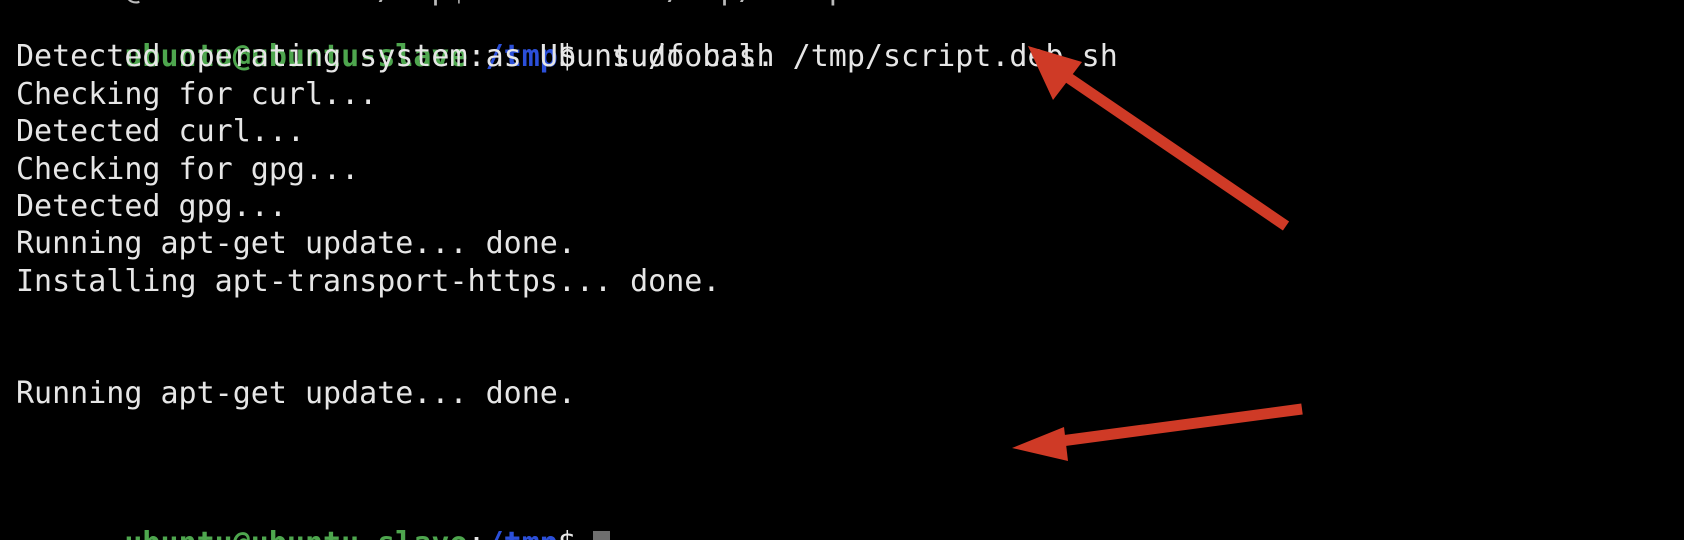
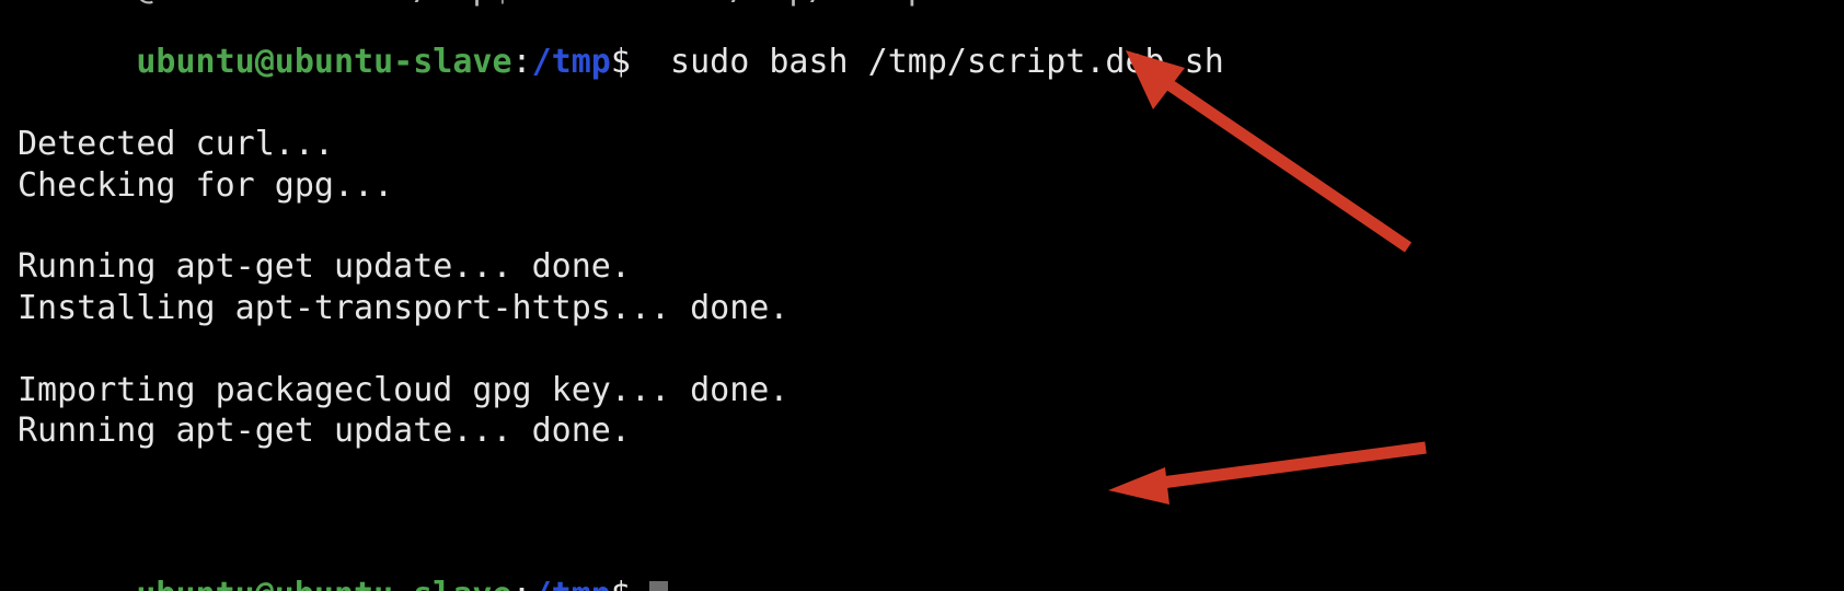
  ubuntu@ubuntu-slave:/tmp$ sudo bash /tmp/script.d.sh
- Detected operating system as Ubuntu/focal.
- Checking for curl...
  Detected curl...
  Checking for gpg...
- Detected gpg...
  Running apt-get update... done.
  Installing apt-transport-https... done.
+ Importing packagecloud gpg key... done.
  Running apt-get update... done.
